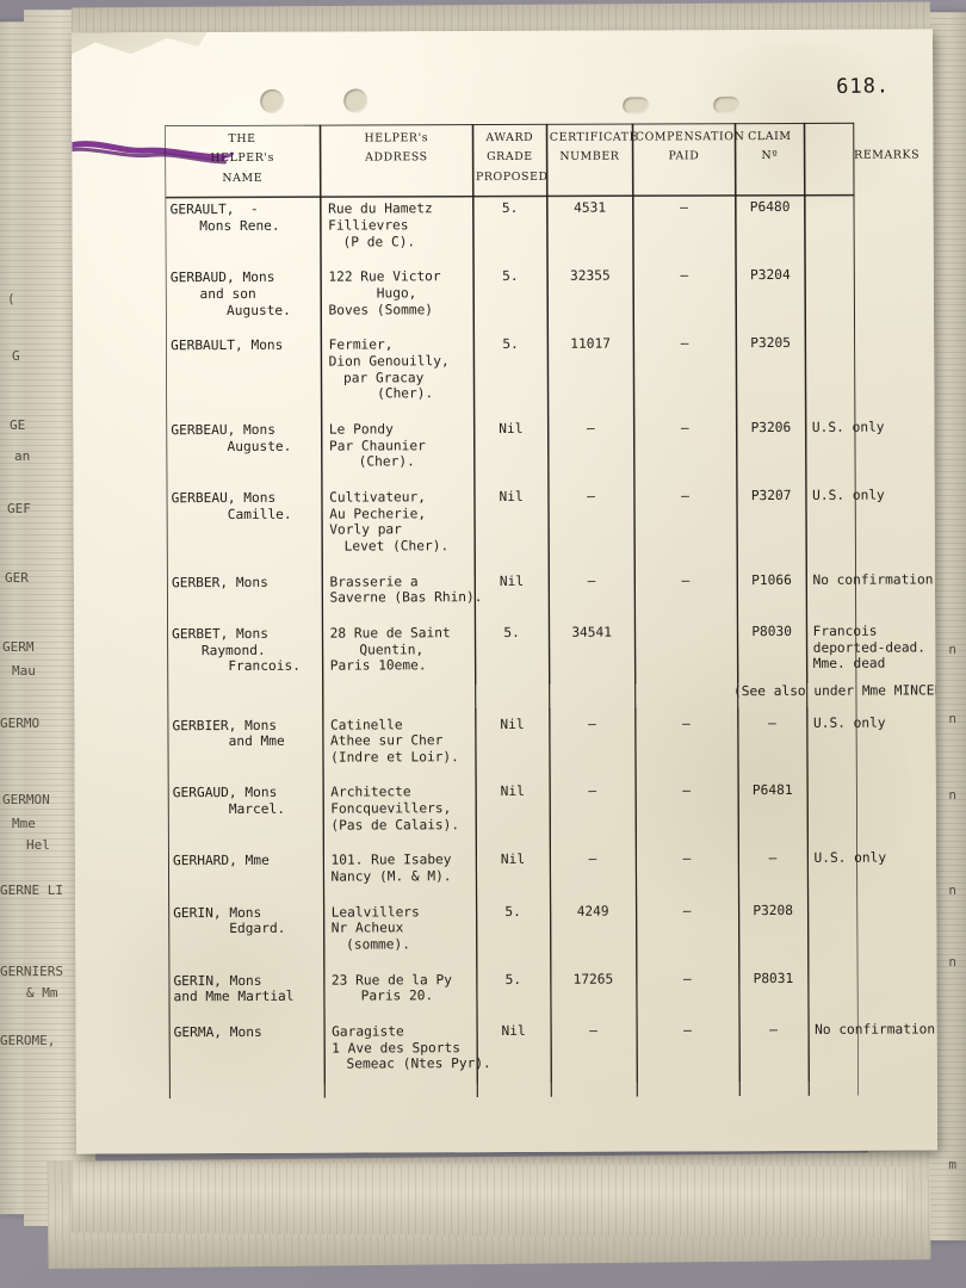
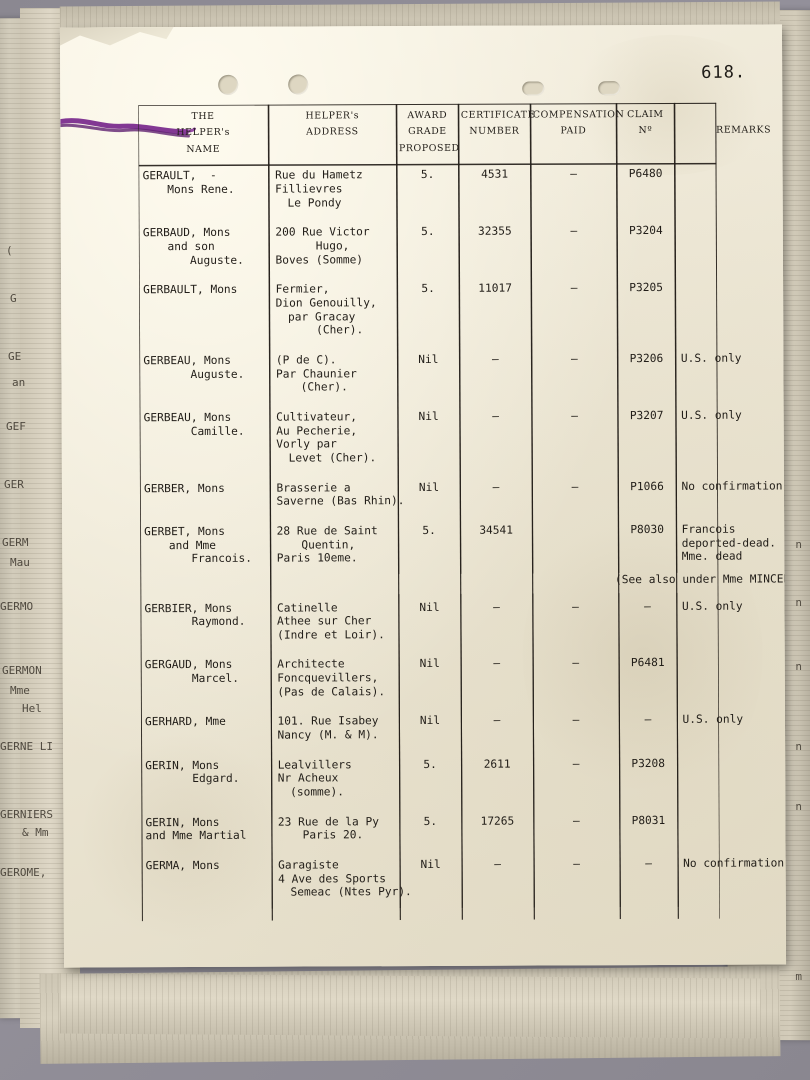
  (
  G
  GE
  an
  GEF
  GER
  GERM
  Mau
  GERMO
  GERMON
  Mme
  Hel
  GERNE LI
  GERNIERS
  & Mm
  GEROME,
  n
  n
  n
  n
  n
  m
  618.
  THE HELPER's NAME	HELPER's ADDRESS	AWARD GRADE PROPOSED	CERTIFICATE NUMBER	COMPENSATION PAID	CLAIM Nº	REMARKS
- GERAULT, -Mons Rene.	Rue du HametzFillievres(P de C).	5.	4531	–	P6480
+ GERAULT, -Mons Rene.	Rue du HametzFillievresLe Pondy	5.	4531	–	P6480
- GERBAUD, Monsand sonAuguste.	122 Rue VictorHugo,Boves (Somme)	5.	32355	–	P3204
+ GERBAUD, Monsand sonAuguste.	200 Rue VictorHugo,Boves (Somme)	5.	32355	–	P3204
  GERBAULT, Mons	Fermier,Dion Genouilly,par Gracay(Cher).	5.	11017	–	P3205
- GERBEAU, MonsAuguste.	Le PondyPar Chaunier(Cher).	Nil	–	–	P3206	U.S. only
+ GERBEAU, MonsAuguste.	(P de C).Par Chaunier(Cher).	Nil	–	–	P3206	U.S. only
  GERBEAU, MonsCamille.	Cultivateur,Au Pecherie,Vorly parLevet (Cher).	Nil	–	–	P3207	U.S. only
  GERBER, Mons	Brasserie aSaverne (Bas Rhin)	Nil	–	–	P1066	No confirmation
- GERBET, MonsRaymond.Francois.	28 Rue de SaintQuentin,Paris 10eme.	5.	34541		P8030	Francoisdeported-dead.Mme. dead
+ GERBET, Monsand MmeFrancois.	28 Rue de SaintQuentin,Paris 10eme.	5.	34541		P8030	Francoisdeported-dead.Mme. dead
  		See also under Mme MINCE
- GERBIER, Monsand Mme	CatinelleAthee sur Cher(Indre et Loir).	Nil	–	–	–	U.S. only
+ GERBIER, MonsRaymond.	CatinelleAthee sur Cher(Indre et Loir).	Nil	–	–	–	U.S. only
  GERGAUD, MonsMarcel.	ArchitecteFoncquevillers,(Pas de Calais).	Nil	–	–	P6481
  GERHARD, Mme	101. Rue IsabeyNancy (M. & M).	Nil	–	–	–	U.S. only
- GERIN, MonsEdgard.	LealvillersNr Acheux(somme).	5.	4249	–	P3208
+ GERIN, MonsEdgard.	LealvillersNr Acheux(somme).	5.	2611	–	P3208
  GERIN, Monsand Mme Martial	23 Rue de la PyParis 20.	5.	17265	–	P8031
- GERMA, Mons	Garagiste1 Ave des SportsSemeac (Ntes Pyr).	Nil	–	–	–	No confirmation
+ GERMA, Mons	Garagiste4 Ave des SportsSemeac (Ntes Pyr).	Nil	–	–	–	No confirmation
